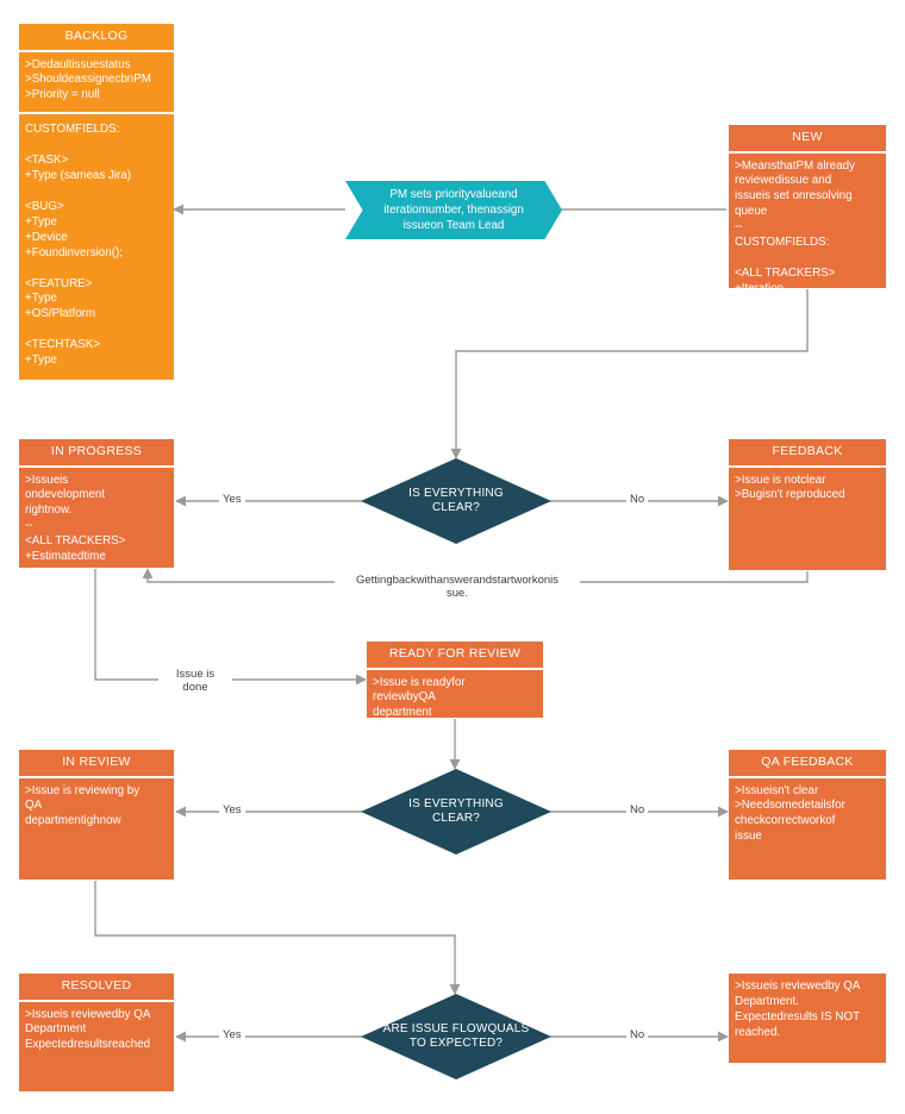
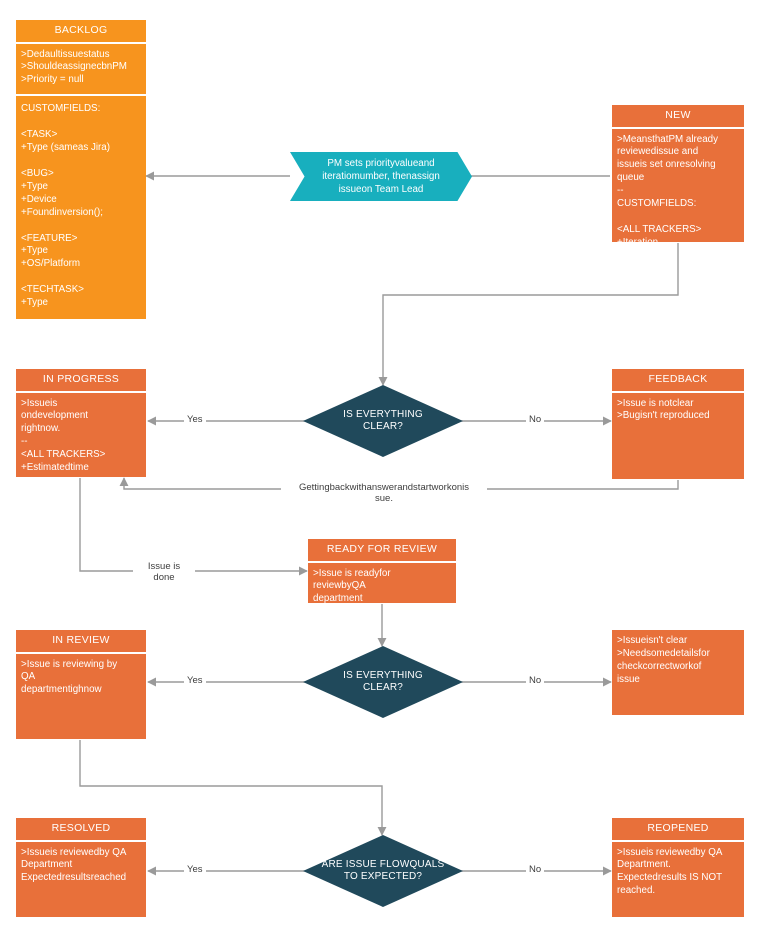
  BACKLOG
  >Dedaultissuestatus
  >ShouldeassignecbnPM
  >Priority = null
  CUSTOMFIELDS:
  <TASK>
  +Type (sameas Jira)
  <BUG>
  +Type
  +Device
  +Foundinversion();
  <FEATURE>
  +Type
  +OS/Platform
  <TECHTASK>
  +Type
  NEW
  >MeansthatPM already
  reviewedissue and
  issueis set onresolving
  queue
  --
  CUSTOMFIELDS:
  <ALL TRACKERS>
  PM sets priorityvalueand
  iteratiomumber, thenassign
  issueon Team Lead
  IN PROGRESS
  >Issueis
  ondevelopment
  rightnow.
  --
  <ALL TRACKERS>
  +Estimatedtime
  FEEDBACK
  >Issue is notclear
  >Bugisn't reproduced
  IS EVERYTHING
  CLEAR?
  Yes
  No
  Gettingbackwithanswerandstartworkonis
  sue.
  READY FOR REVIEW
  >Issue is readyfor
  reviewbyQA
  department
  Issue is
  done
  IN REVIEW
  >Issue is reviewing by
  QA
  departmentighnow
- QA FEEDBACK
  >Issueisn't clear
  >Needsomedetailsfor
  checkcorrectworkof
  issue
  IS EVERYTHING
  CLEAR?
  Yes
  No
  RESOLVED
  >Issueis reviewedby QA
  Department
  Expectedresultsreached
+ REOPENED
  >Issueis reviewedby QA
  Department.
  Expectedresults IS NOT
  reached.
  ARE ISSUE FLOWQUALS
  TO EXPECTED?
  Yes
  No
